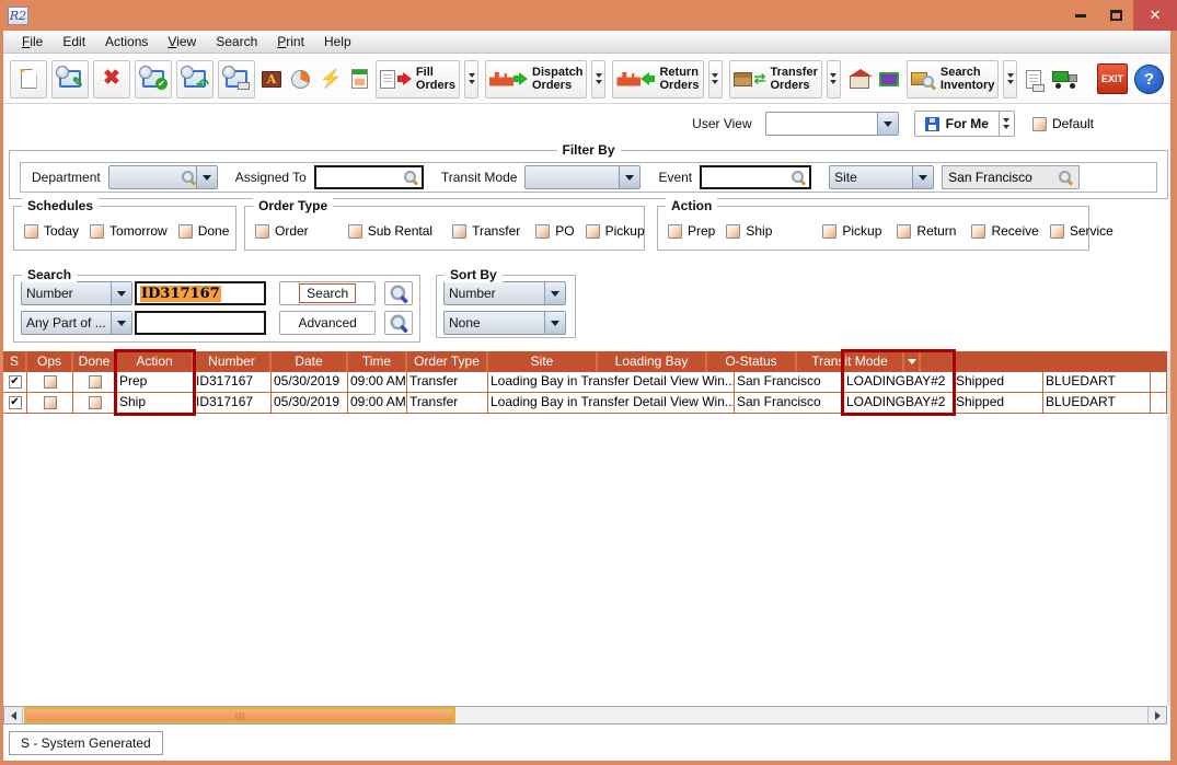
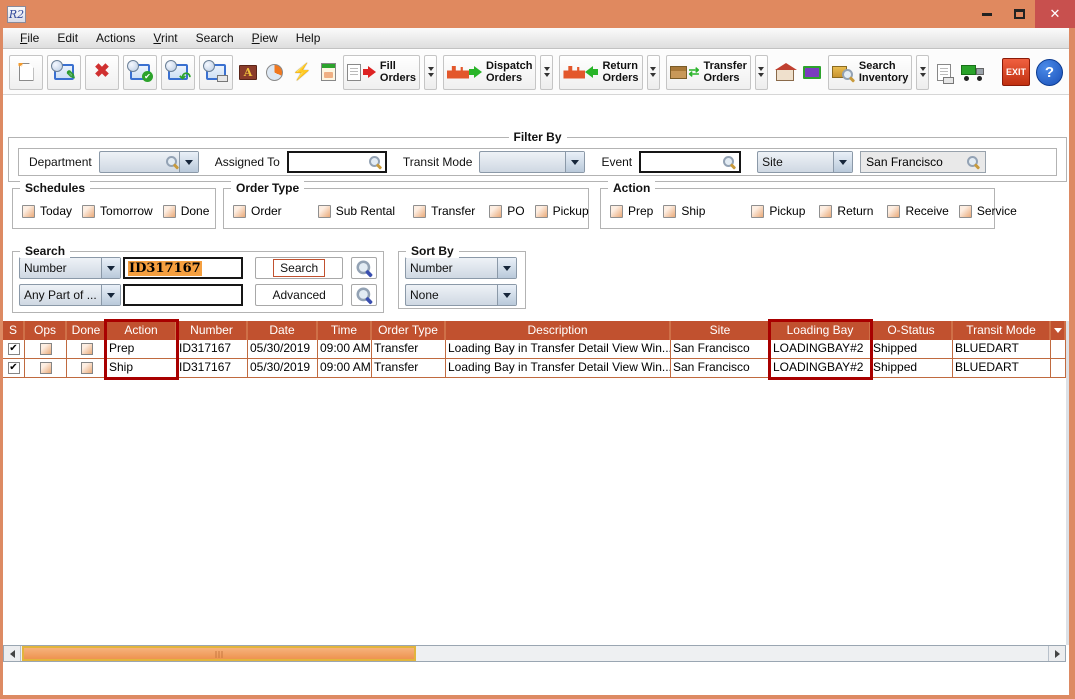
  R2
  ✕
  File
  Edit
  Actions
- View
+ Vrint
  Search
- Print
+ Piew
  Help
  ✹
  ✎
  ✖
  ✔
  ↶
  A
  ⚡
  Fill
  Orders
  Dispatch
  Orders
  Return
  Orders
  ⇄
  Transfer
  Orders
  Search
  Inventory
  EXIT
  ?
- User View
- For Me
- Default
  Filter By
  Department
  Assigned To
  Transit Mode
  Event
  Site
  San Francisco
  Schedules
  Today
  Tomorrow
  Done
  Order Type
  Order
  Sub Rental
  Transfer
  PO
  Pickup
  Action
  Prep
  Ship
  Pickup
  Return
  Receive
  Service
  Search
  Number
  ID317167
  Search
  Any Part of ...
  Advanced
  Sort By
  Number
  None
  S
  Ops
  Done
  Action
  Number
  Date
  Time
  Order Type
+ Description
  Site
  Loading Bay
  O-Status
  Transit Mode
  ✔
  Prep
  ID317167
  05/30/2019
  09:00 AM
  Transfer
  Loading Bay in Transfer Detail View Win..
  San Francisco
  LOADINGBAY#2
  Shipped
  BLUEDART
  ✔
  Ship
  ID317167
  05/30/2019
  09:00 AM
  Transfer
  Loading Bay in Transfer Detail View Win..
  San Francisco
  LOADINGBAY#2
  Shipped
  BLUEDART
- S - System Generated
